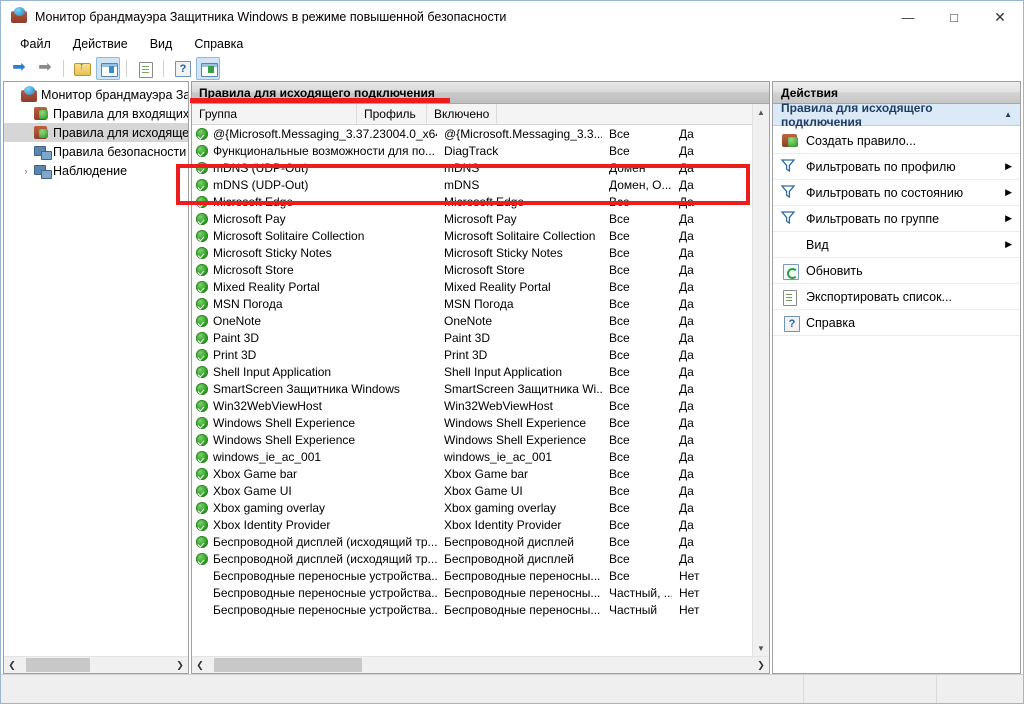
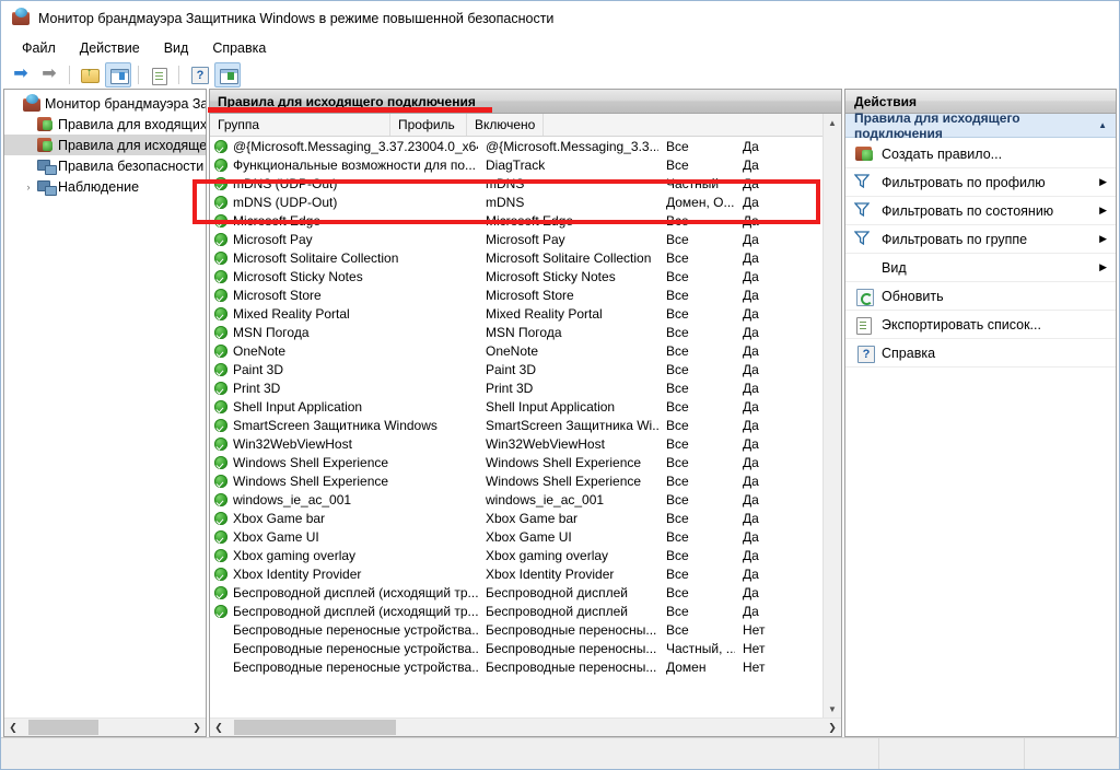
  Монитор брандмауэра Защитника Windows в режиме повышенной безопасности
- —
- □
- ✕
  Файл
  Действие
  Вид
  Справка
  ➡
  ➡
  ↑
  ?
  Монитор брандмауэра За
  Правила для входящих
  Правила для исходяще
  Правила безопасности
  ›
  Наблюдение
  ❮
  ❯
  Правила для исходящего подключения
  Группа
  Профиль
  Включено
  @{Microsoft.Messaging_3.37.23004.0_x6
  @{Microsoft.Messaging_3.3...
  Все
  Да
  Функциональные возможности для по...
  DiagTrack
  Все
  Да
  mDNS (UDP-Out)
  mDNS
- Домен
+ Частный
  Да
  mDNS (UDP-Out)
  mDNS
  Домен, О...
  Да
  Microsoft Edge
  Microsoft Edge
  Все
  Да
  Microsoft Pay
  Microsoft Pay
  Все
  Да
  Microsoft Solitaire Collection
  Microsoft Solitaire Collection
  Все
  Да
  Microsoft Sticky Notes
  Microsoft Sticky Notes
  Все
  Да
  Microsoft Store
  Microsoft Store
  Все
  Да
  Mixed Reality Portal
  Mixed Reality Portal
  Все
  Да
  MSN Погода
  MSN Погода
  Все
  Да
  OneNote
  OneNote
  Все
  Да
  Paint 3D
  Paint 3D
  Все
  Да
  Print 3D
  Print 3D
  Все
  Да
  Shell Input Application
  Shell Input Application
  Все
  Да
  SmartScreen Защитника Windows
  SmartScreen Защитника Wi..
  Все
  Да
  Win32WebViewHost
  Win32WebViewHost
  Все
  Да
  Windows Shell Experience
  Windows Shell Experience
  Все
  Да
  Windows Shell Experience
  Windows Shell Experience
  Все
  Да
  windows_ie_ac_001
  windows_ie_ac_001
  Все
  Да
  Xbox Game bar
  Xbox Game bar
  Все
  Да
  Xbox Game UI
  Xbox Game UI
  Все
  Да
  Xbox gaming overlay
  Xbox gaming overlay
  Все
  Да
  Xbox Identity Provider
  Xbox Identity Provider
  Все
  Да
  Беспроводной дисплей (исходящий тр...
  Беспроводной дисплей
  Все
  Да
  Беспроводной дисплей (исходящий тр...
  Беспроводной дисплей
  Все
  Да
  Беспроводные переносные устройства..
  Беспроводные переносны...
  Все
  Нет
  Беспроводные переносные устройства..
  Беспроводные переносны...
  Частный, ..
  Нет
  Беспроводные переносные устройства..
  Беспроводные переносны...
- Частный
+ Домен
  Нет
  ▲
  ▼
  ❮
  ❯
  Действия
  Правила для исходящего подключения
  ▲
  Создать правило...
  Фильтровать по профилю
  ▶
  Фильтровать по состоянию
  ▶
  Фильтровать по группе
  ▶
  Вид
  ▶
  Обновить
  Экспортировать список...
  ?
  Справка
